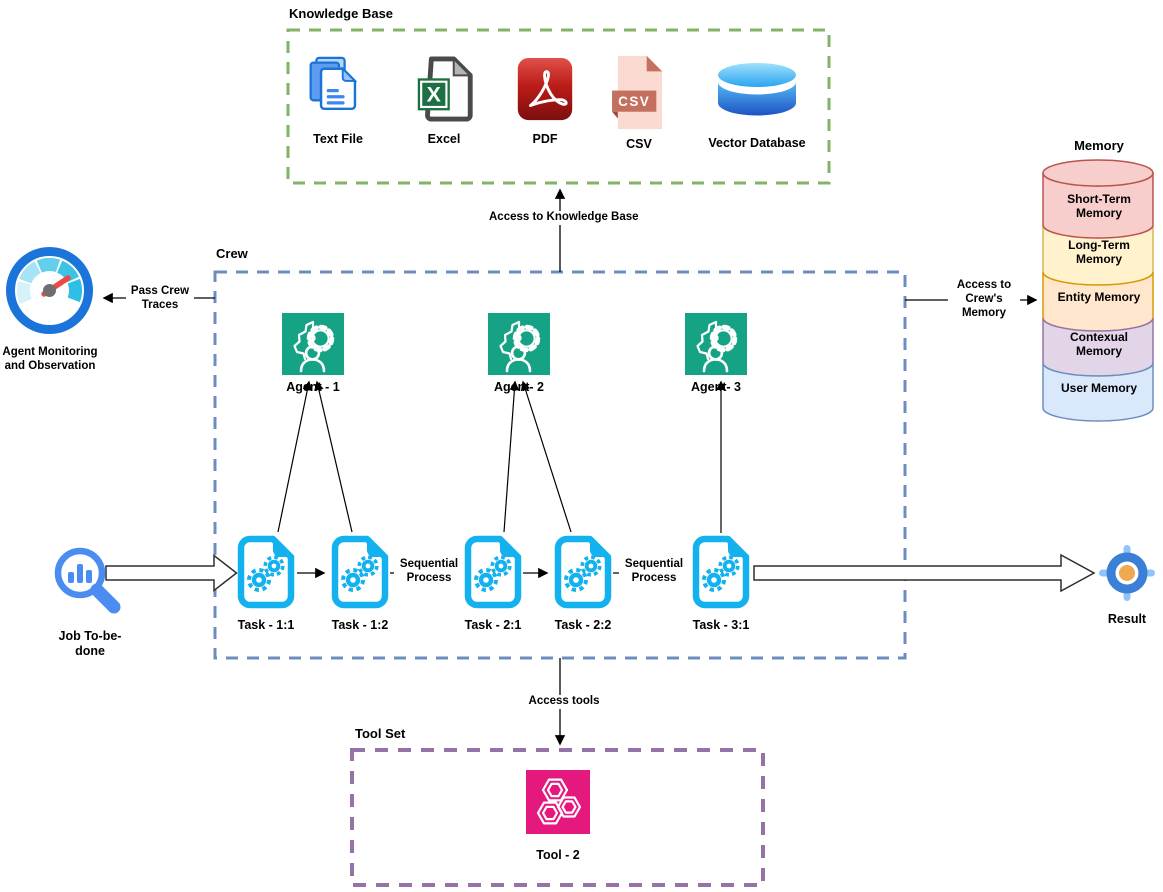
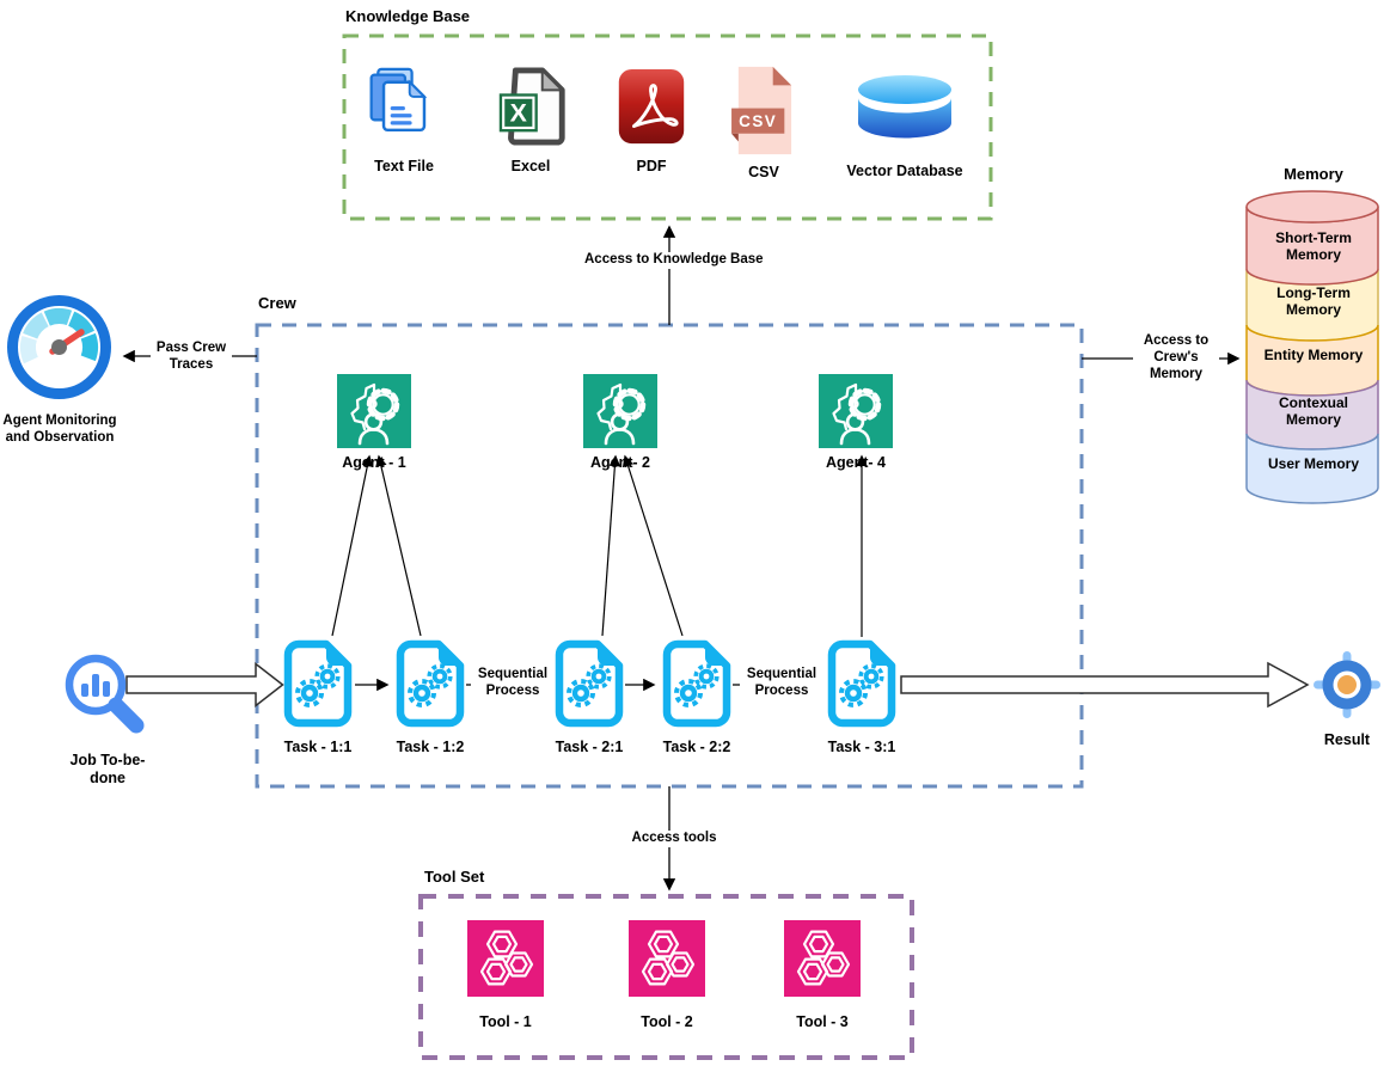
  Knowledge Base
  Crew
  Tool Set
  Memory
  Text File
  X
  Excel
  PDF
  CSV
  CSV
  Vector Database
  Agent - 1
  Agent- 2
- Agent- 3
+ Agent- 4
  Task - 1:1
  Task - 1:2
  Task - 2:1
  Task - 2:2
  Task - 3:1
+ Tool - 1
  Tool - 2
+ Tool - 3
  Agent Monitoring and Observation
  Job To-be-done
  Result
  Short-Term Memory
  Long-Term Memory
  Entity Memory
  Contexual Memory
  User Memory
  Pass Crew Traces
  Access to Knowledge Base
  Access to Crew's Memory
  Access tools
  Sequential Process
  Sequential Process
